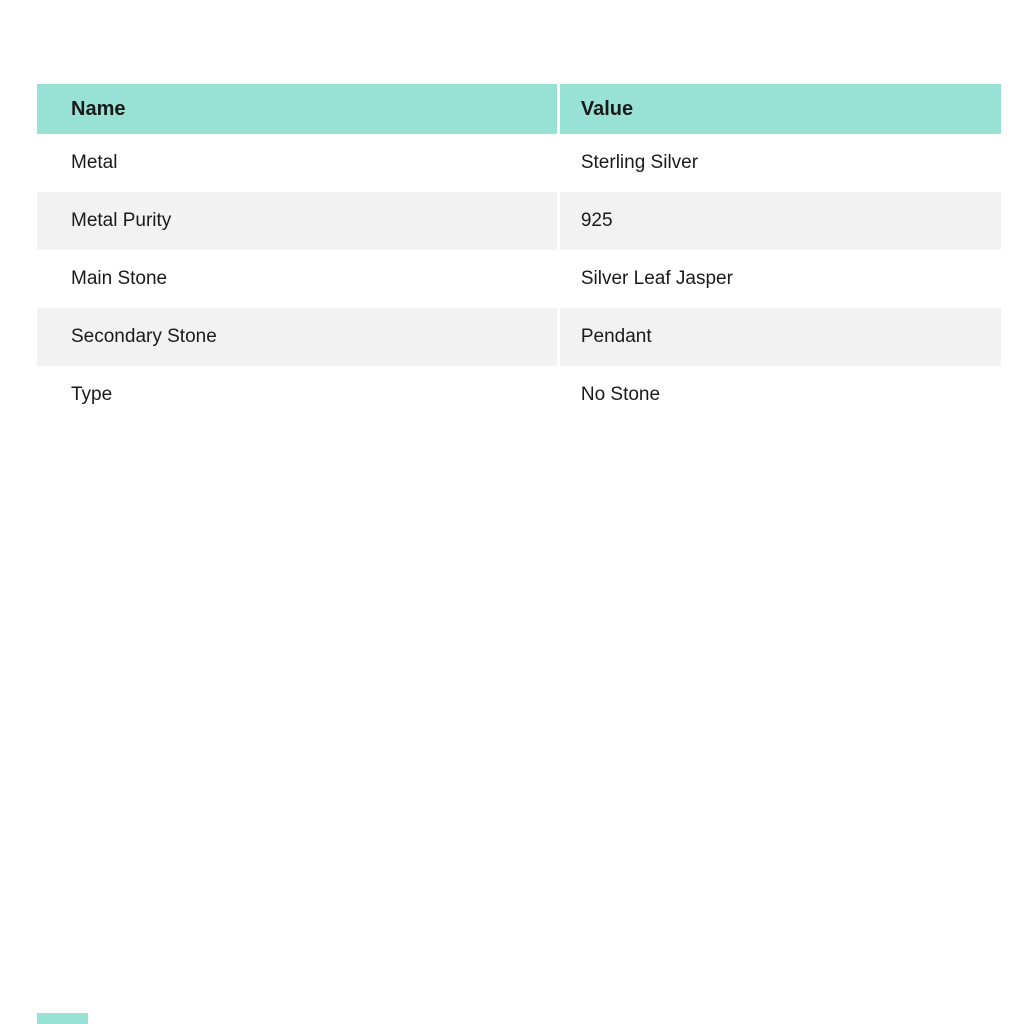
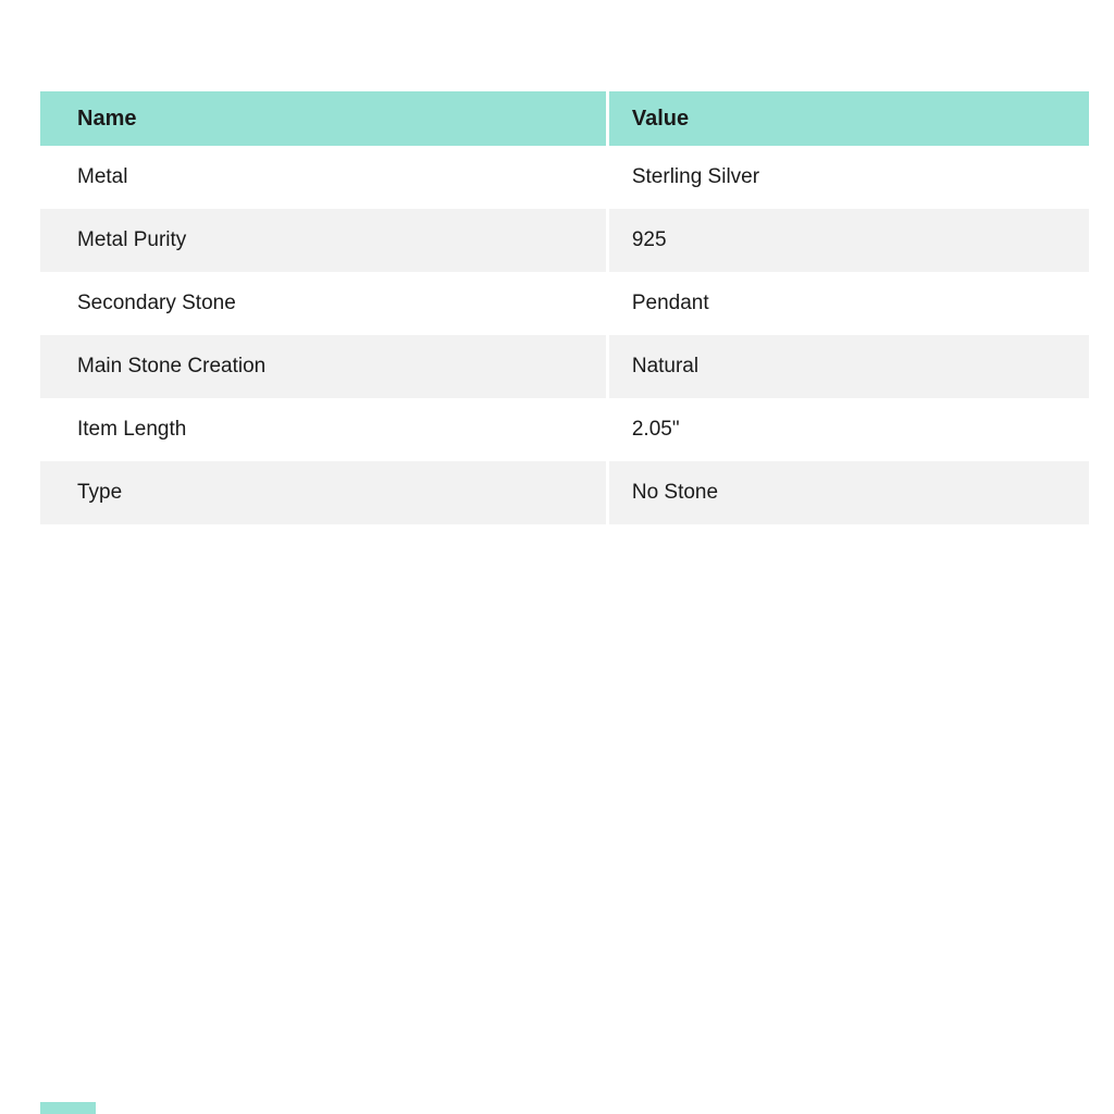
  Name	Value
  Metal	Sterling Silver
  Metal Purity	925
- Main Stone	Silver Leaf Jasper
  Secondary Stone	Pendant
+ Main Stone Creation	Natural
+ Item Length	2.05"
  Type	No Stone
